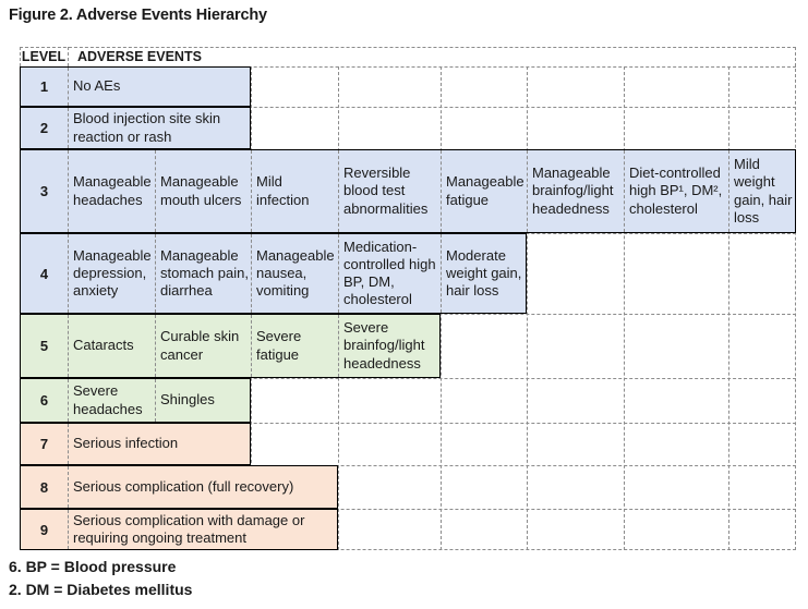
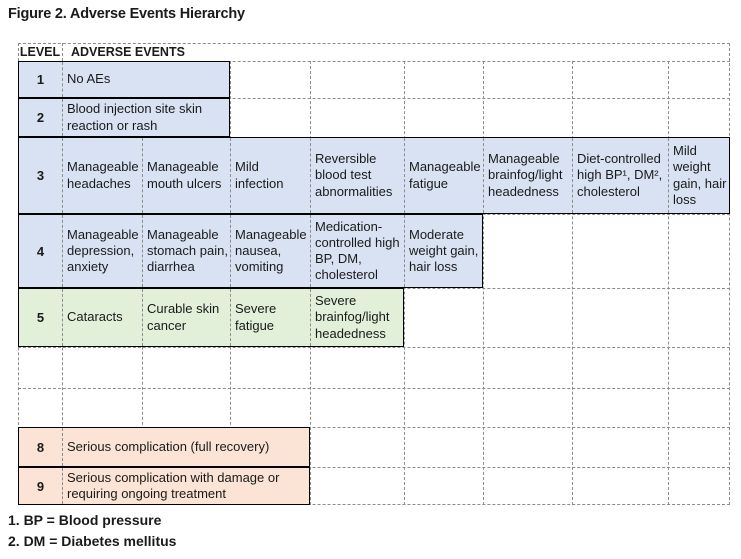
  Figure 2. Adverse Events Hierarchy
  LEVEL
  ADVERSE EVENTS
  1
  No AEs
  2
  Blood injection site skin reaction or rash
  3
  Manageable headaches
  Manageable mouth ulcers
  Mild infection
  Reversible blood test abnormalities
  Manageable fatigue
  Manageable brainfog/light headedness
  Diet-controlled high BP¹, DM², cholesterol
  Mild weight gain, hair loss
  4
  Manageable depression, anxiety
  Manageable stomach pain, diarrhea
  Manageable nausea, vomiting
  Medication-controlled high BP, DM, cholesterol
  Moderate weight gain, hair loss
  5
  Cataracts
  Curable skin cancer
  Severe fatigue
  Severe brainfog/light headedness
- 6
- Severe headaches
- Shingles
- 7
- Serious infection
  8
  Serious complication (full recovery)
  9
  Serious complication with damage or requiring ongoing treatment
- 6. BP = Blood pressure
+ 1. BP = Blood pressure
  2. DM = Diabetes mellitus
